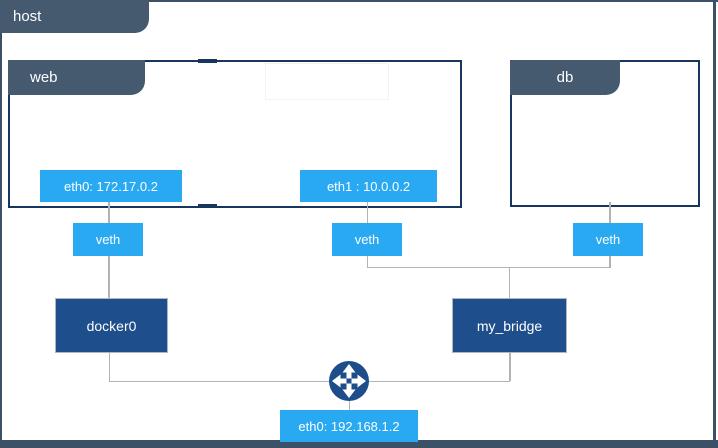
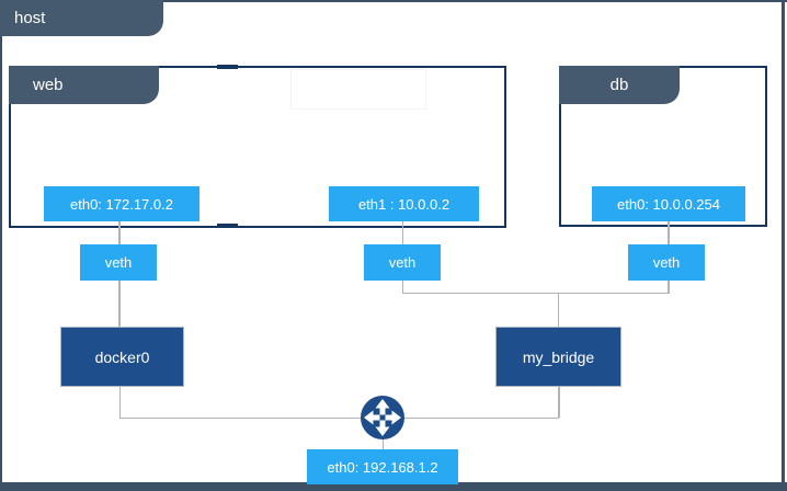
  host
  web
  db
  eth0: 172.17.0.2
  eth1 : 10.0.0.2
+ eth0: 10.0.0.254
  veth
  veth
  veth
  docker0
  my_bridge
  eth0: 192.168.1.2
